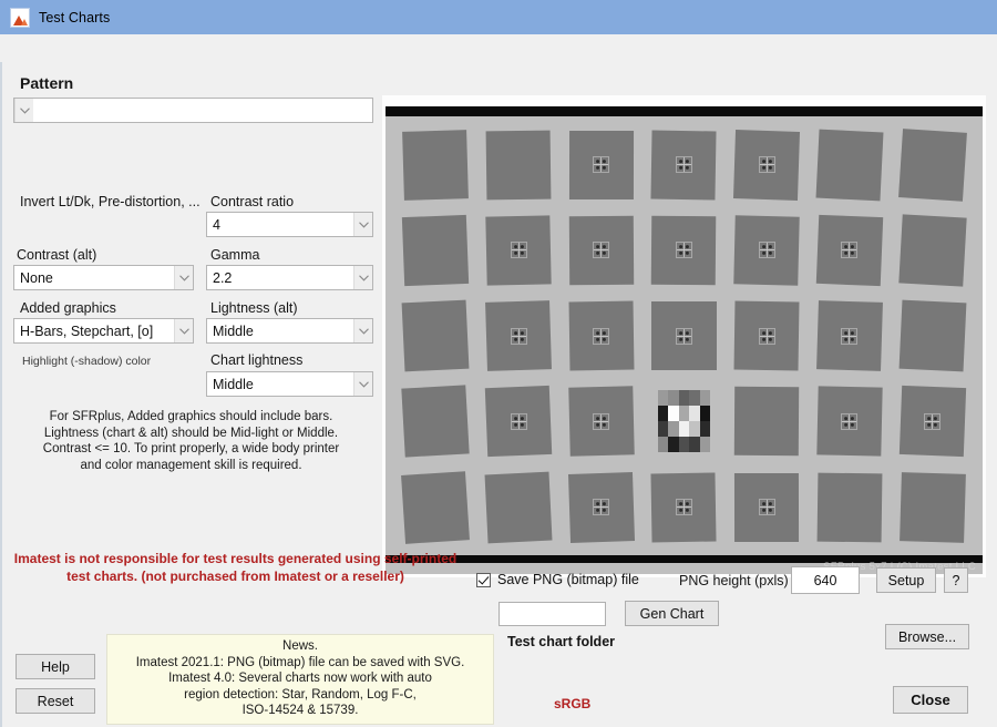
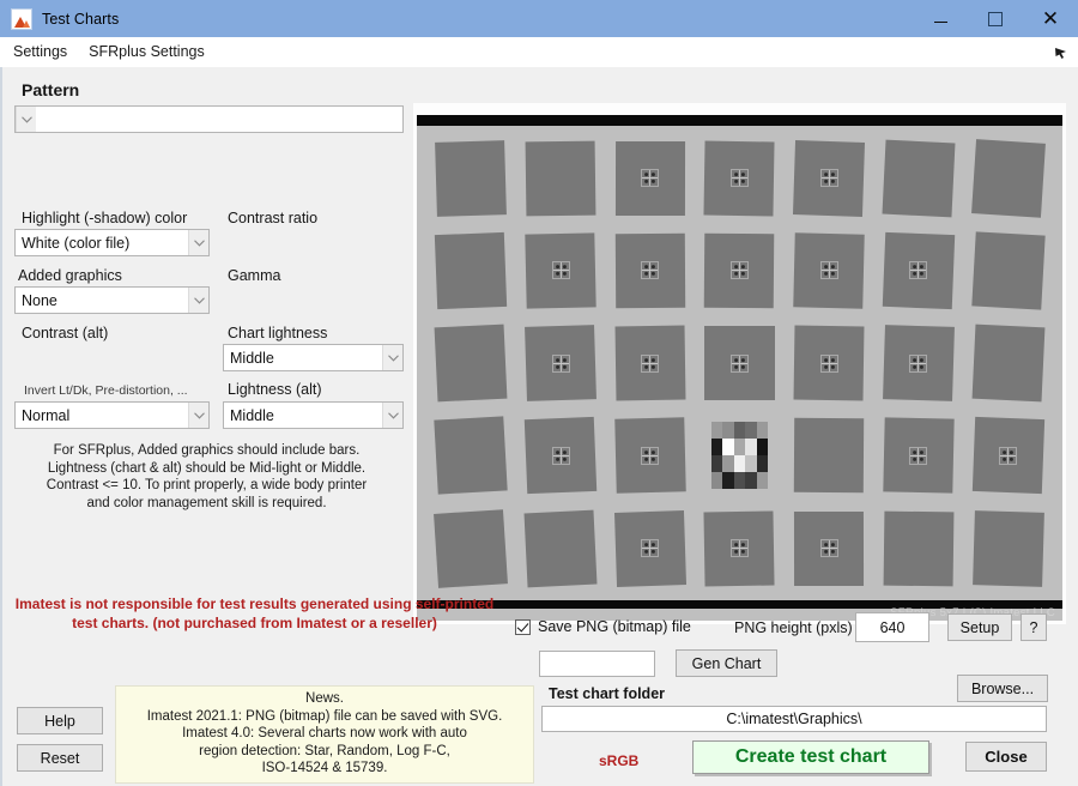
  Test Charts
+ ✕
+ Settings
+ SFRplus Settings
  Pattern
- Invert Lt/Dk, Pre-distortion, ...
+ Highlight (-shadow) color
+ White (color file)
  Contrast ratio
- 4
- Contrast (alt)
+ Added graphics
  None
  Gamma
- 2.2
- Added graphics
+ Contrast (alt)
- H-Bars, Stepchart, [o]
- Lightness (alt)
+ Chart lightness
  Middle
- Highlight (-shadow) color
+ Invert Lt/Dk, Pre-distortion, ...
+ Normal
- Chart lightness
+ Lightness (alt)
  Middle
  For SFRplus, Added graphics should include bars.
  Lightness (chart & alt) should be Mid-light or Middle.
  Contrast <= 10. To print properly, a wide body printer
  and color management skill is required.
  Imatest is not responsible for test results generated using self-printed
  test charts. (not purchased from Imatest or a reseller)
  Save PNG (bitmap) file
  PNG height (pxls)
  640
  Setup
  ?
  Gen Chart
  Browse...
  Test chart folder
+ C:\imatest\Graphics\
  News.
  Imatest 2021.1: PNG (bitmap) file can be saved with SVG.
  Imatest 4.0: Several charts now work with auto
  region detection: Star, Random, Log F-C,
  ISO-14524 & 15739.
  Help
  Reset
  sRGB
+ Create test chart
  Close
